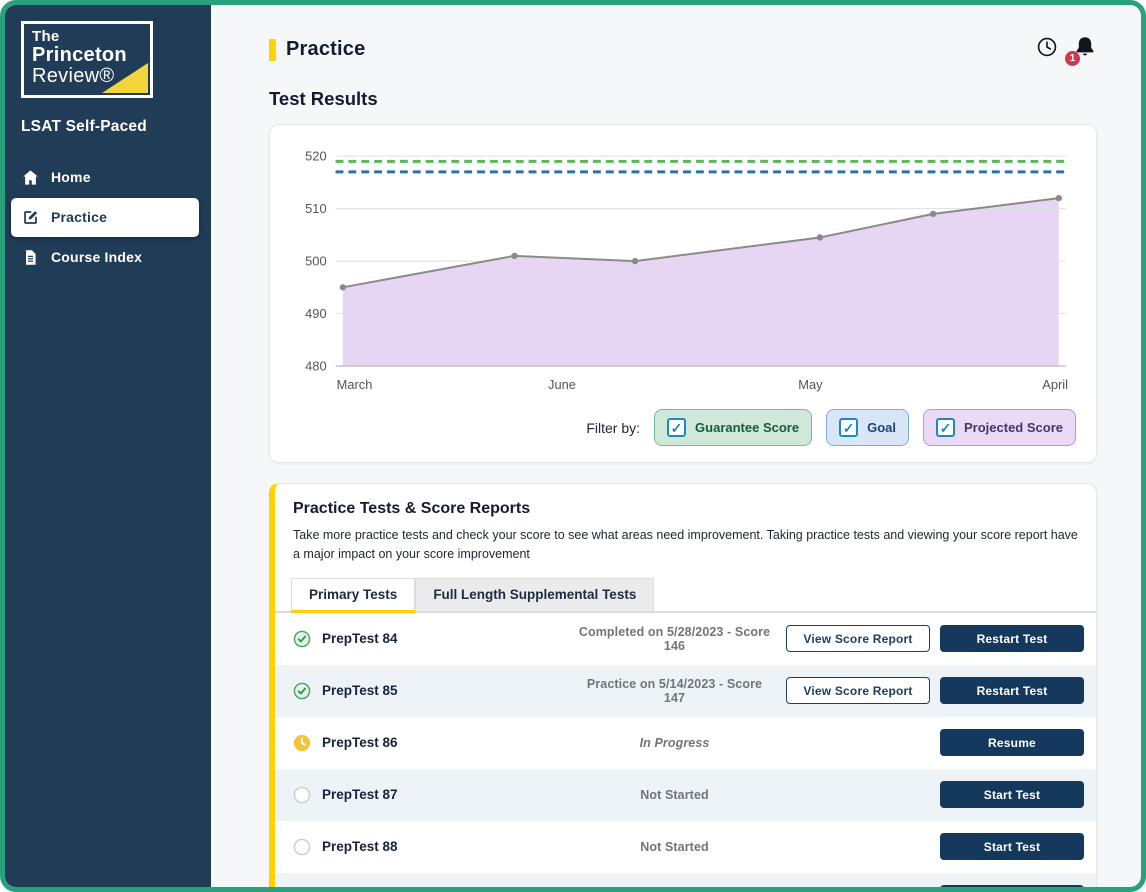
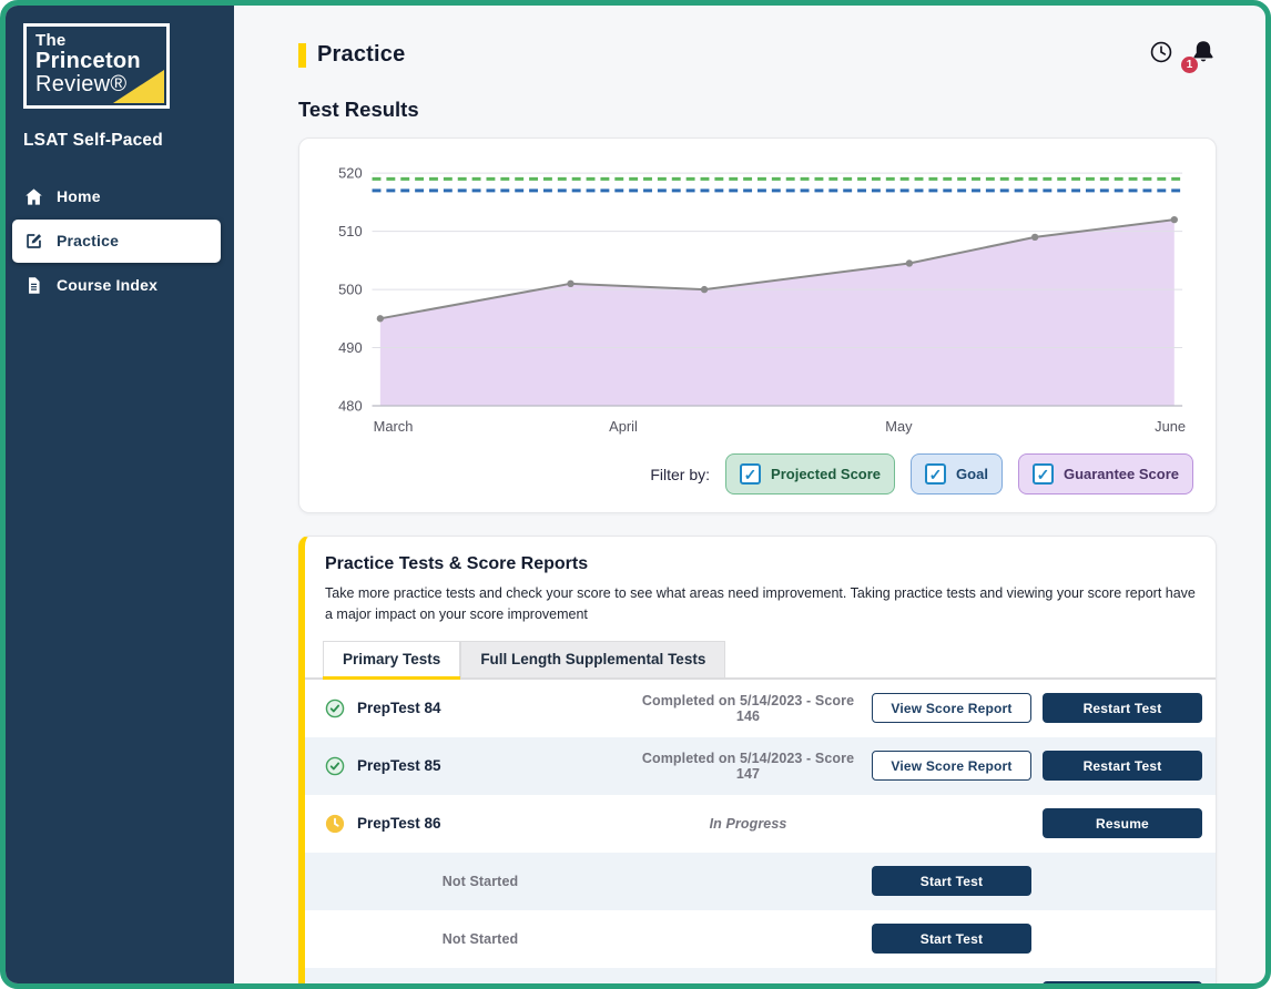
  The
  Princeton
  Review®
  LSAT Self-Paced
  Home
  Practice
  Course Index
  Practice
  1
  Test Results
  480
  490
  500
  510
  520
  March
- June
+ April
  May
- April
+ June
  Filter by:
  ✓
- Guarantee Score
+ Projected Score
  ✓
  Goal
  ✓
- Projected Score
+ Guarantee Score
  Practice Tests & Score Reports
  Take more practice tests and check your score to see what areas need improvement. Taking practice tests and viewing your score report have a major impact on your score improvement
  Primary Tests
  Full Length Supplemental Tests
  PrepTest 84
- Completed on 5/28/2023 - Score 146
+ Completed on 5/14/2023 - Score 146
  View Score Report
  Restart Test
  PrepTest 85
- Practice on 5/14/2023 - Score 147
+ Completed on 5/14/2023 - Score 147
  View Score Report
  Restart Test
  PrepTest 86
  In Progress
  Resume
- PrepTest 87
  Not Started
  Start Test
- PrepTest 88
  Not Started
  Start Test
